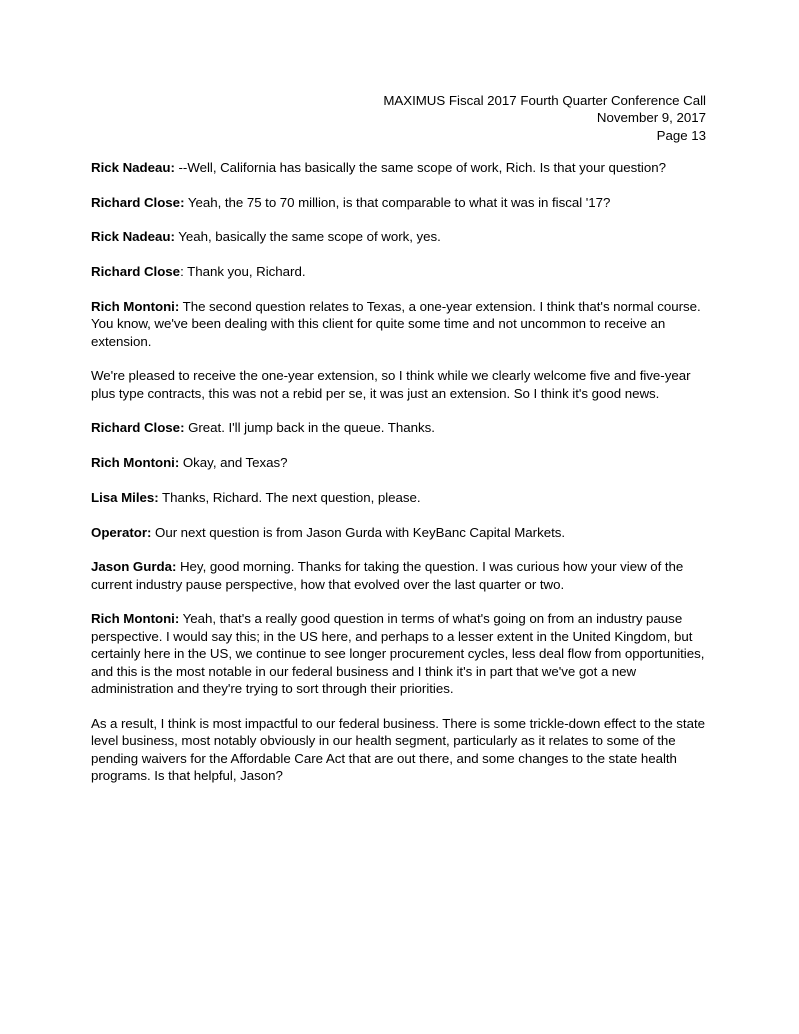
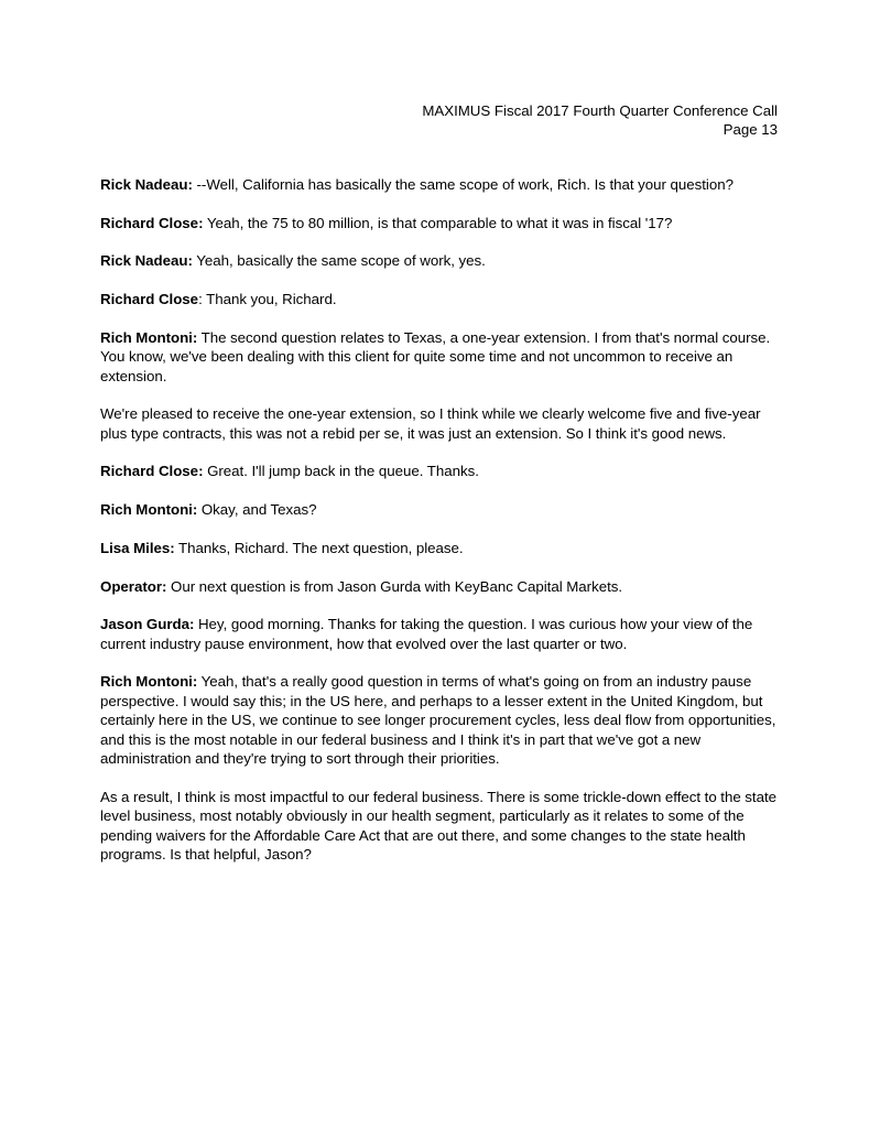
  MAXIMUS Fiscal 2017 Fourth Quarter Conference Call
- November 9, 2017
  Page 13
  Rick Nadeau: --Well, California has basically the same scope of work, Rich. Is that your question?
- Richard Close: Yeah, the 75 to 70 million, is that comparable to what it was in fiscal '17?
+ Richard Close: Yeah, the 75 to 80 million, is that comparable to what it was in fiscal '17?
  Rick Nadeau: Yeah, basically the same scope of work, yes.
  Richard Close: Thank you, Richard.
- Rich Montoni: The second question relates to Texas, a one-year extension. I think that's normal course. You know, we've been dealing with this client for quite some time and not uncommon to receive an extension.
+ Rich Montoni: The second question relates to Texas, a one-year extension. I from that's normal course. You know, we've been dealing with this client for quite some time and not uncommon to receive an extension.
  We're pleased to receive the one-year extension, so I think while we clearly welcome five and five-year plus type contracts, this was not a rebid per se, it was just an extension. So I think it's good news.
  Richard Close: Great. I'll jump back in the queue. Thanks.
  Rich Montoni: Okay, and Texas?
  Lisa Miles: Thanks, Richard. The next question, please.
  Operator: Our next question is from Jason Gurda with KeyBanc Capital Markets.
- Jason Gurda: Hey, good morning. Thanks for taking the question. I was curious how your view of the current industry pause perspective, how that evolved over the last quarter or two.
+ Jason Gurda: Hey, good morning. Thanks for taking the question. I was curious how your view of the current industry pause environment, how that evolved over the last quarter or two.
  Rich Montoni: Yeah, that's a really good question in terms of what's going on from an industry pause perspective. I would say this; in the US here, and perhaps to a lesser extent in the United Kingdom, but certainly here in the US, we continue to see longer procurement cycles, less deal flow from opportunities, and this is the most notable in our federal business and I think it's in part that we've got a new administration and they're trying to sort through their priorities.
  As a result, I think is most impactful to our federal business. There is some trickle-down effect to the state level business, most notably obviously in our health segment, particularly as it relates to some of the pending waivers for the Affordable Care Act that are out there, and some changes to the state health programs. Is that helpful, Jason?
